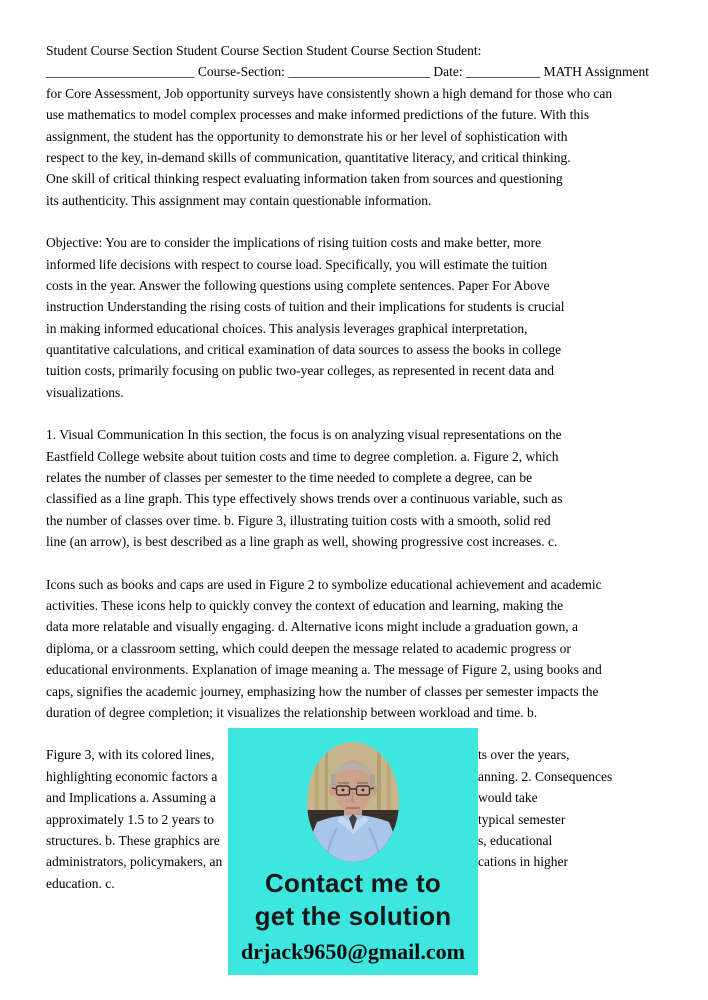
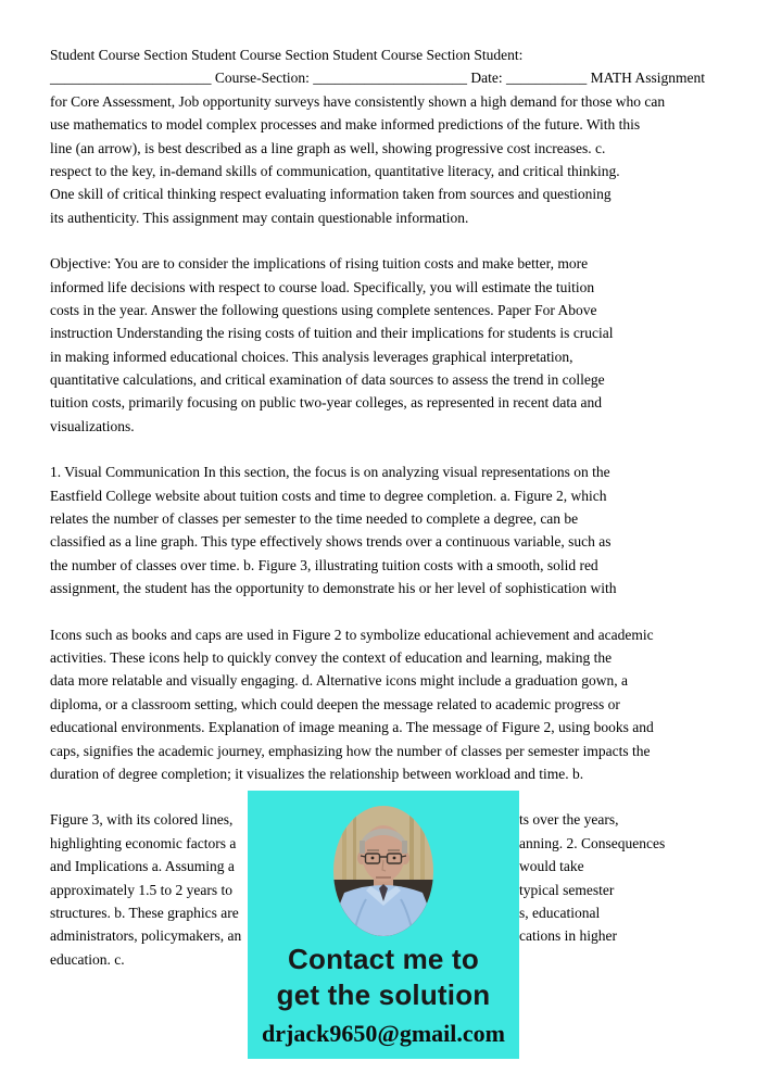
  Student Course Section Student Course Section Student Course Section Student:
  ______________________ Course-Section: _____________________ Date: ___________ MATH Assignment
  for Core Assessment, Job opportunity surveys have consistently shown a high demand for those who can
  use mathematics to model complex processes and make informed predictions of the future. With this
- assignment, the student has the opportunity to demonstrate his or her level of sophistication with
+ line (an arrow), is best described as a line graph as well, showing progressive cost increases. c.
  respect to the key, in-demand skills of communication, quantitative literacy, and critical thinking.
  One skill of critical thinking respect evaluating information taken from sources and questioning
  its authenticity. This assignment may contain questionable information.
  Objective: You are to consider the implications of rising tuition costs and make better, more
  informed life decisions with respect to course load. Specifically, you will estimate the tuition
  costs in the year. Answer the following questions using complete sentences. Paper For Above
  instruction Understanding the rising costs of tuition and their implications for students is crucial
  in making informed educational choices. This analysis leverages graphical interpretation,
- quantitative calculations, and critical examination of data sources to assess the books in college
+ quantitative calculations, and critical examination of data sources to assess the trend in college
  tuition costs, primarily focusing on public two-year colleges, as represented in recent data and
  visualizations.
  1. Visual Communication In this section, the focus is on analyzing visual representations on the
  Eastfield College website about tuition costs and time to degree completion. a. Figure 2, which
  relates the number of classes per semester to the time needed to complete a degree, can be
  classified as a line graph. This type effectively shows trends over a continuous variable, such as
  the number of classes over time. b. Figure 3, illustrating tuition costs with a smooth, solid red
- line (an arrow), is best described as a line graph as well, showing progressive cost increases. c.
+ assignment, the student has the opportunity to demonstrate his or her level of sophistication with
  Icons such as books and caps are used in Figure 2 to symbolize educational achievement and academic
  activities. These icons help to quickly convey the context of education and learning, making the
  data more relatable and visually engaging. d. Alternative icons might include a graduation gown, a
  diploma, or a classroom setting, which could deepen the message related to academic progress or
  educational environments. Explanation of image meaning a. The message of Figure 2, using books and
  caps, signifies the academic journey, emphasizing how the number of classes per semester impacts the
  duration of degree completion; it visualizes the relationship between workload and time. b.
  Figure 3, with its colored lines,
  ts over the years,
  highlighting economic factors a
  anning. 2. Consequences
  and Implications a. Assuming a
  would take
  approximately 1.5 to 2 years to
  typical semester
  structures. b. These graphics are
  s, educational
  administrators, policymakers, an
  cations in higher
  education. c.
  Contact me to
  get the solution
  drjack9650@gmail.com
